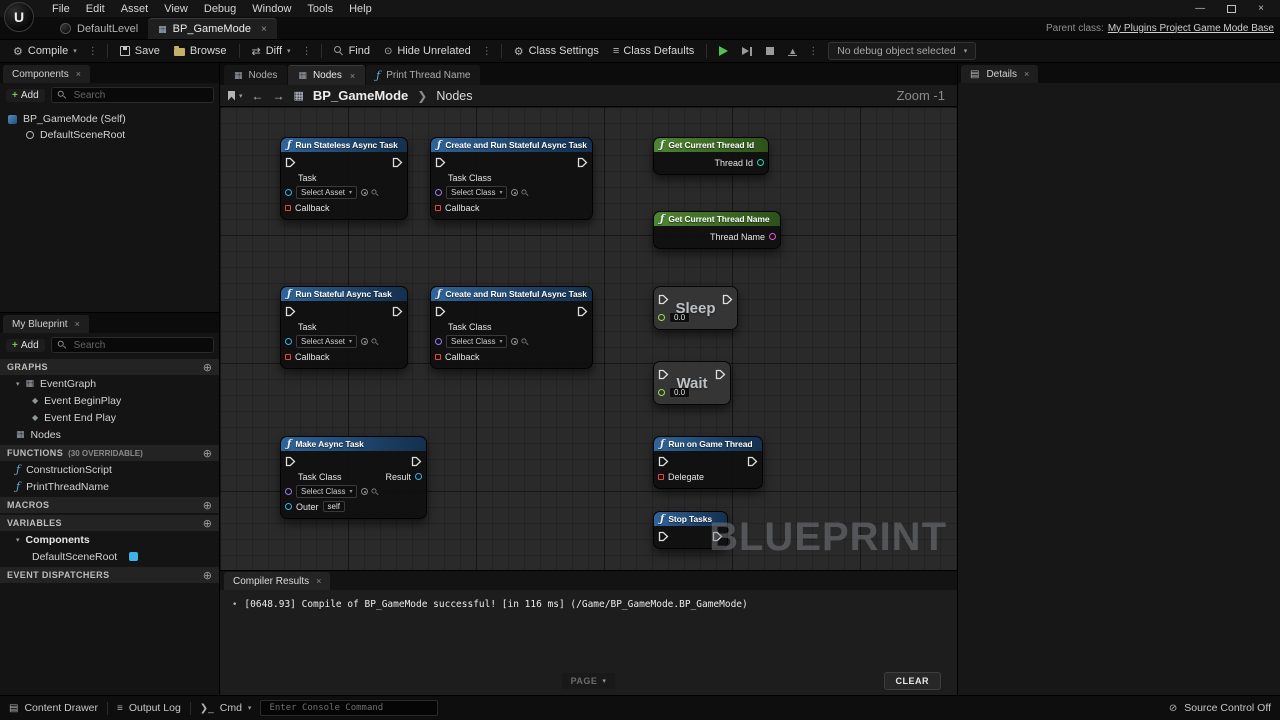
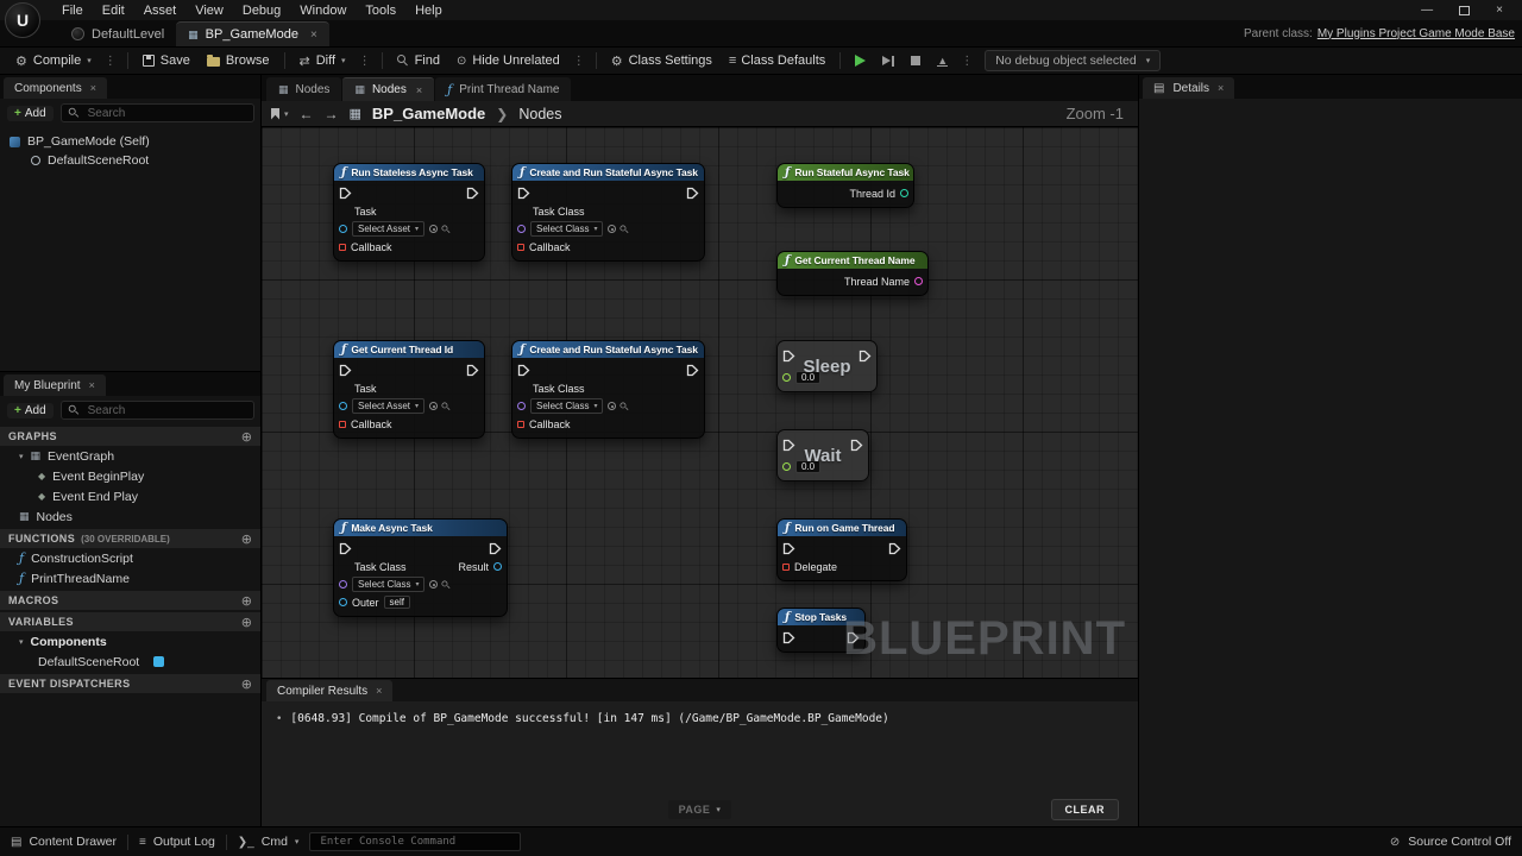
  U
  File
  Edit
  Asset
  View
  Debug
  Window
  Tools
  Help
  —
  ×
  DefaultLevel
  ▦
  BP_GameMode
  ×
  Parent class: My Plugins Project Game Mode Base
  ⚙
  Compile
  ⋮
  Save
  Browse
  ⇄
  Diff
  ⋮
  Find
  ⊙
  Hide Unrelated
  ⋮
  ⚙
  Class Settings
  ≡
  Class Defaults
  ▲
  ⋮
  No debug object selected
  Components
  ×
  +
  Add
  Search
  BP_GameMode (Self)
  DefaultSceneRoot
  My Blueprint
  ×
  +
  Add
  Search
  GRAPHS
  ⊕
  ▦
  EventGraph
  ◆
  Event BeginPlay
  ◆
  Event End Play
  ▦
  Nodes
  FUNCTIONS
  (30 OVERRIDABLE)
  ⊕
  ƒ
  ConstructionScript
  ƒ
  PrintThreadName
  MACROS
  ⊕
  VARIABLES
  ⊕
  Components
  DefaultSceneRoot
  EVENT DISPATCHERS
  ⊕
  ▦
  Nodes
  ▦
  Nodes
  ×
  ƒ
  Print Thread Name
  ←
  →
  ▦
  BP_GameMode
  ❯
  Nodes
  Zoom -1
  ƒ
  Run Stateless Async Task
  Task
  Select Asset
  Callback
  ƒ
  Create and Run Stateful Async Task
  Task Class
  Select Class
  Callback
  ƒ
- Get Current Thread Id
+ Run Stateful Async Task
  Thread Id
  ƒ
  Get Current Thread Name
  Thread Name
  ƒ
- Run Stateful Async Task
+ Get Current Thread Id
  Task
  Select Asset
  Callback
  ƒ
  Create and Run Stateful Async Task
  Task Class
  Select Class
  Callback
  Sleep
  0.0
  Wait
  0.0
  ƒ
  Make Async Task
  Task Class
  Result
  Select Class
  Outer
  self
  ƒ
  Run on Game Thread
  Delegate
  ƒ
  Stop Tasks
  BLUEPRINT
  Compiler Results
  ×
  •
- [0648.93] Compile of BP_GameMode successful! [in 116 ms] (/Game/BP_GameMode.BP_GameMode)
+ [0648.93] Compile of BP_GameMode successful! [in 147 ms] (/Game/BP_GameMode.BP_GameMode)
  PAGE
  CLEAR
  ▤
  Details
  ×
  ▤
  Content Drawer
  ≡
  Output Log
  ❯_
  Cmd
  Enter Console Command
  ⊘
  Source Control Off
